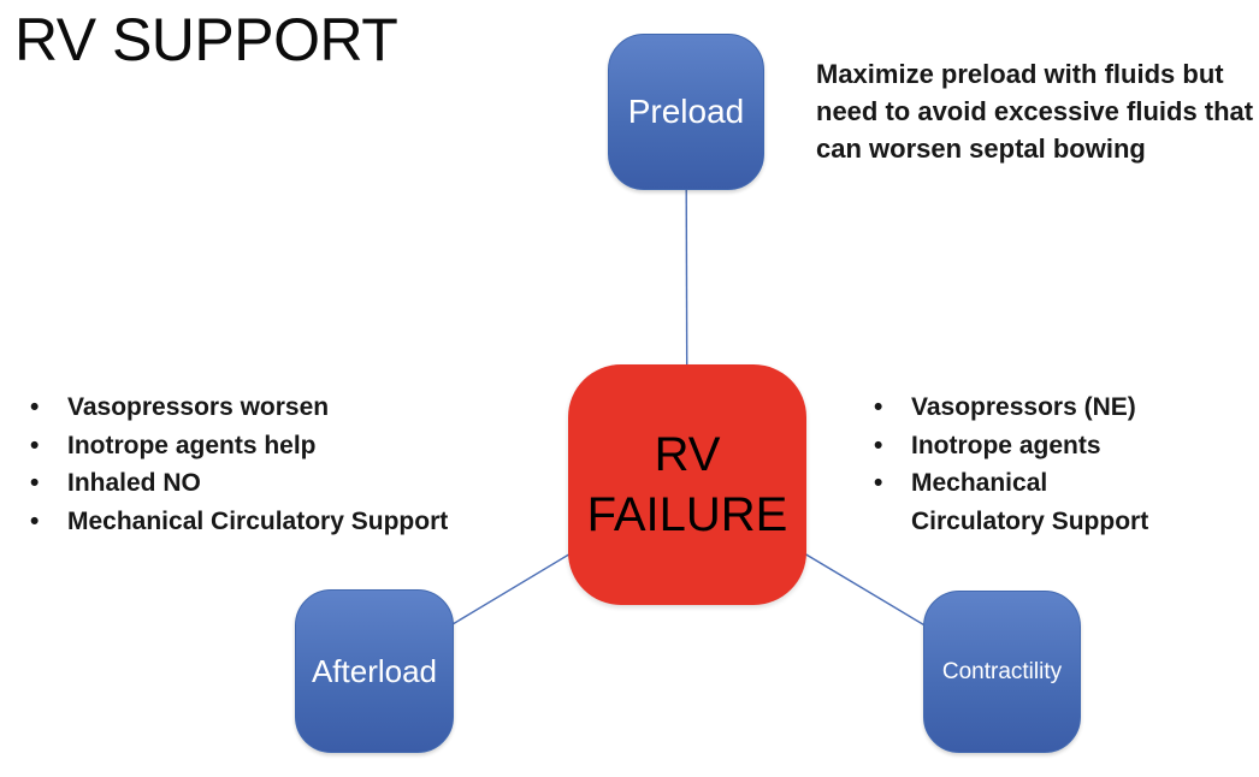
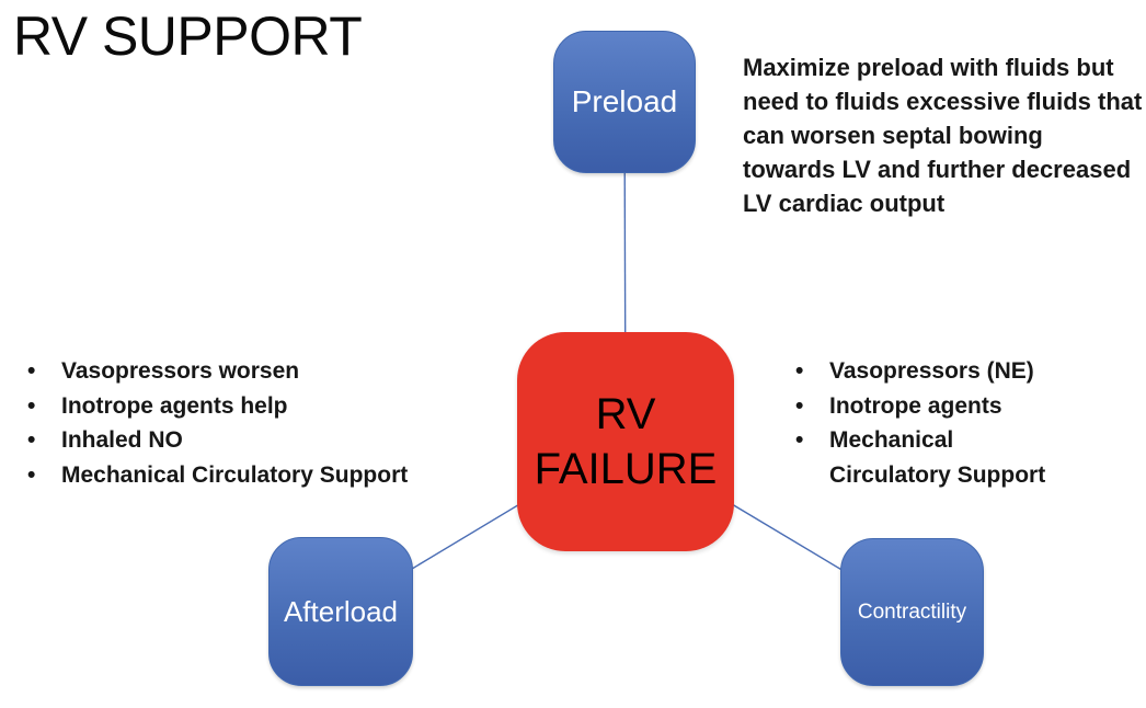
  RV SUPPORT
  Preload
  RV
  FAILURE
  Afterload
  Contractility
  Maximize preload with fluids but
- need to avoid excessive fluids that
+ need to fluids excessive fluids that
  can worsen septal bowing
+ towards LV and further decreased
+ LV cardiac output
  Vasopressors worsen
  Inotrope agents help
  Inhaled NO
  Mechanical Circulatory Support
  Vasopressors (NE)
  Inotrope agents
  Mechanical Circulatory Support
